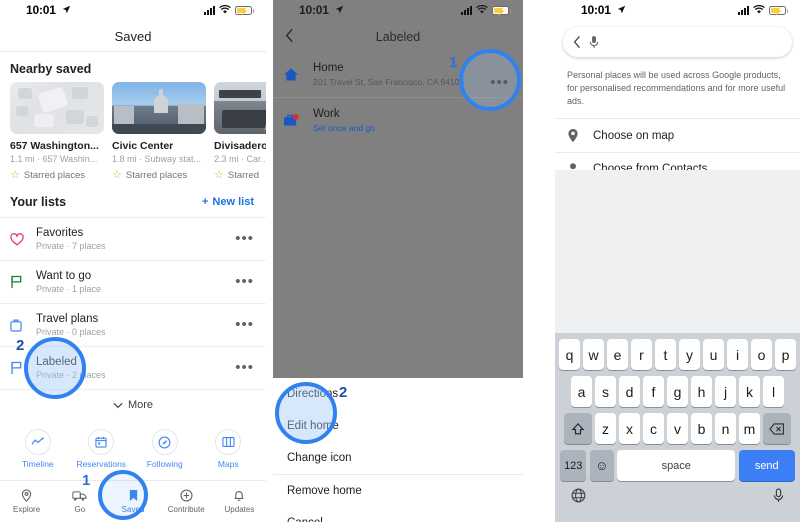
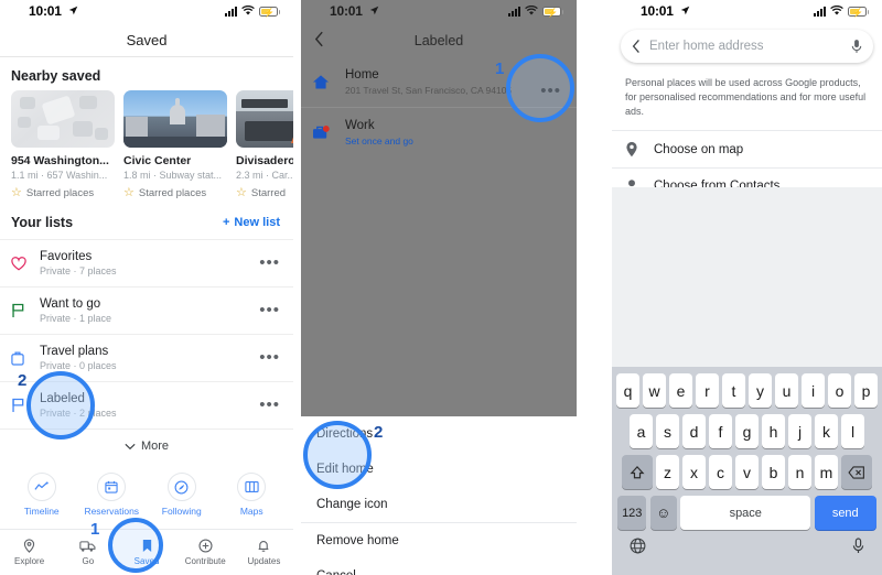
  10:01
  ⚡
  Saved
  Nearby saved
- 657 Washington...
+ 954 Washington...
  1.1 mi · 657 Washin...
  ☆
  Starred places
  Civic Center
  1.8 mi · Subway stat...
  ☆
  Starred places
  Divisadero
  2.3 mi · Car..
  ☆
  Starred
  Your lists
  +
  New list
  Favorites
  Private · 7 places
  •••
  Want to go
  Private · 1 place
  •••
  Travel plans
  Private · 0 places
  •••
  Labeled
  Private · 2 places
  •••
  More
  Timeline
  Reservations
  Following
  Maps
  Explore
  Go
  Saved
  Contribute
  Updates
  1
  2
  10:01
  ⚡
  Labeled
  Home
  201 Travel St, San Francisco, CA 94105
  Work
  Set once and go
  •••
  Directions
  Edit home
  Change icon
  Remove home
  1
  2
  10:01
  ⚡
+ Enter home address
  Personal places will be used across Google products, for personalised recommendations and for more useful ads.
  Choose on map
  q
  w
  e
  r
  t
  y
  u
  i
  o
  p
  a
  s
  d
  f
  g
  h
  j
  k
  l
  z
  x
  c
  v
  b
  n
  m
  123
  ☺
  space
  send
